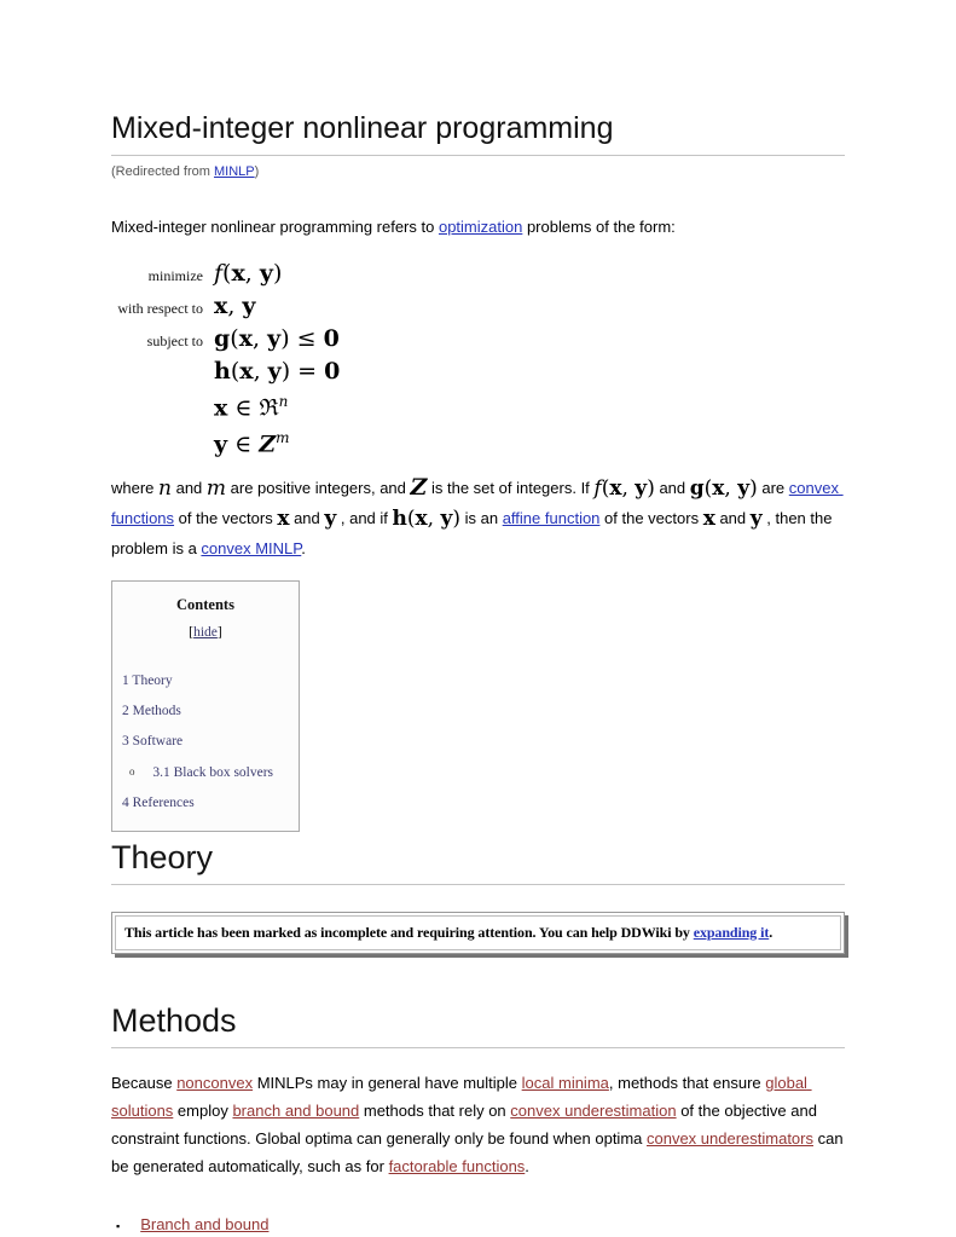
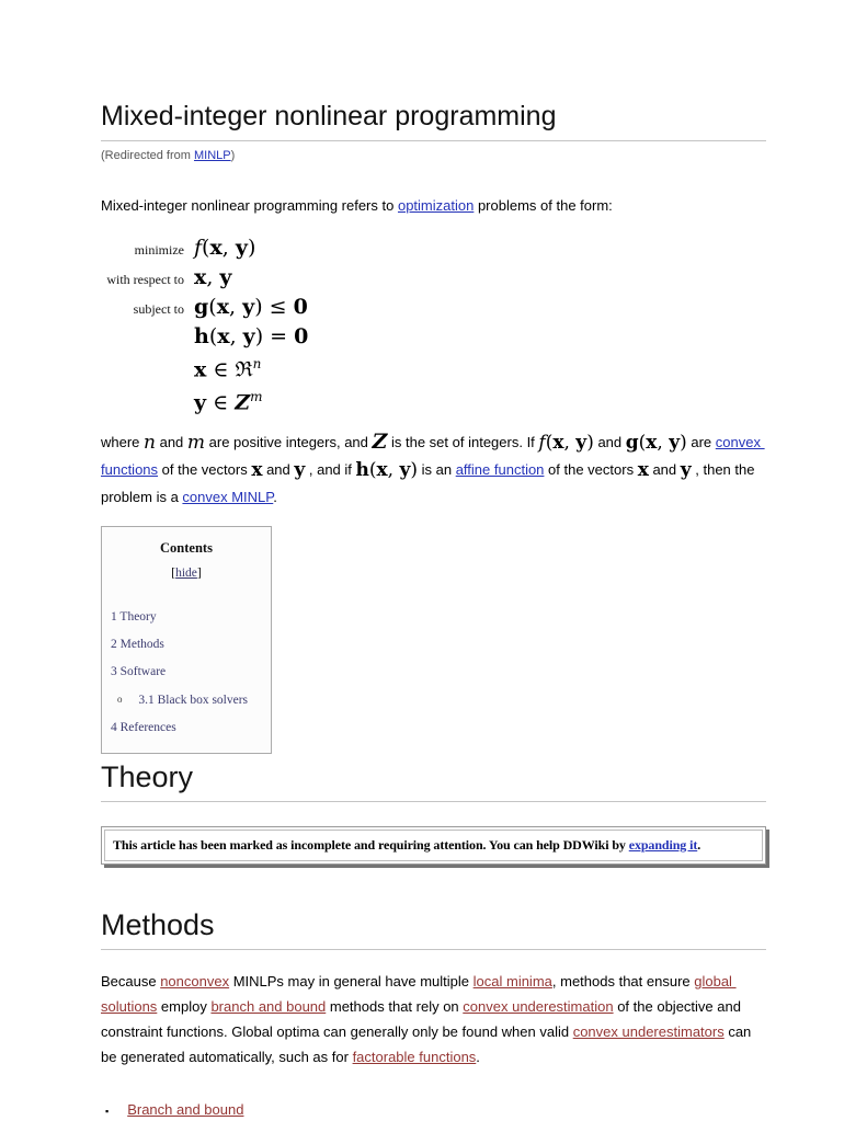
  Mixed-integer nonlinear programming
  (Redirected from MINLP)
  Mixed-integer nonlinear programming refers to optimization problems of the form:
  minimize
  f(x, y)
  with respect to
  x, y
  subject to
  g(x, y) ≤ 0
  h(x, y) = 0
  x ∈ ℜn
  y ∈ Zm
  where n and m are positive integers, and Z is the set of integers. If f(x, y) and g(x, y) are convex functions of the vectors x and y , and if h(x, y) is an affine function of the vectors x and y , then the problem is a convex MINLP.
  Contents
  [hide]
  1 Theory
  2 Methods
  3 Software
  o 3.1 Black box solvers
  4 References
  Theory
  This article has been marked as incomplete and requiring attention. You can help DDWiki by expanding it.
  Methods
- Because nonconvex MINLPs may in general have multiple local minima, methods that ensure global solutions employ branch and bound methods that rely on convex underestimation of the objective and constraint functions. Global optima can generally only be found when optima convex underestimators can be generated automatically, such as for factorable functions.
+ Because nonconvex MINLPs may in general have multiple local minima, methods that ensure global solutions employ branch and bound methods that rely on convex underestimation of the objective and constraint functions. Global optima can generally only be found when valid convex underestimators can be generated automatically, such as for factorable functions.
  ▪
  Branch and bound
